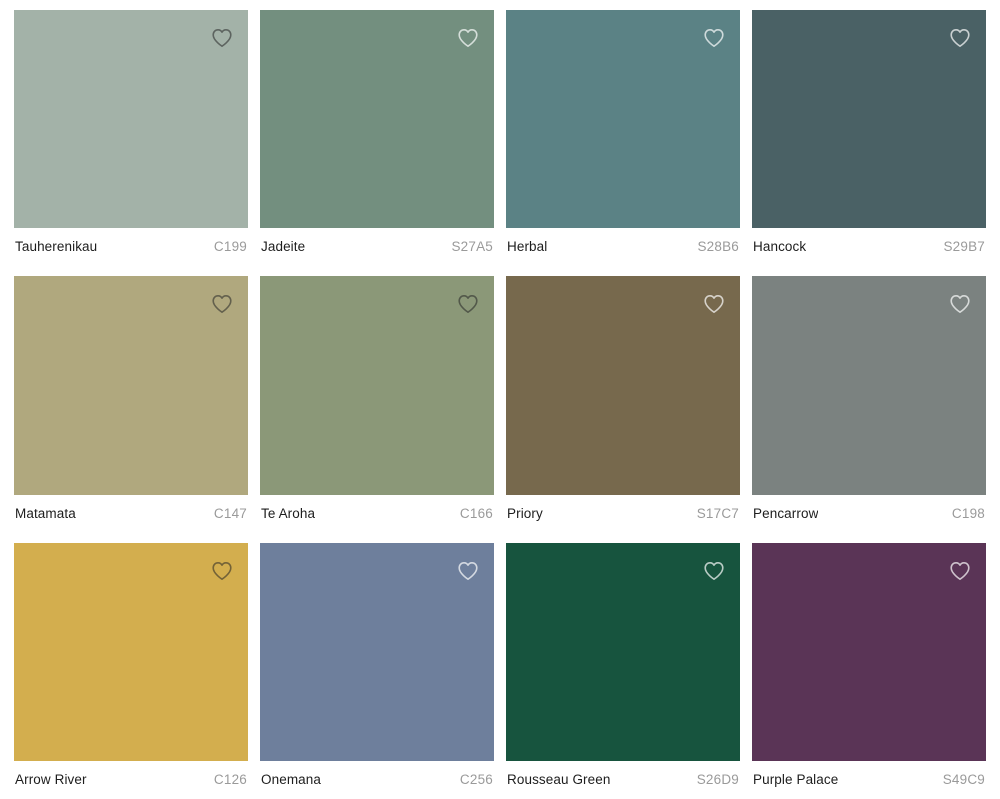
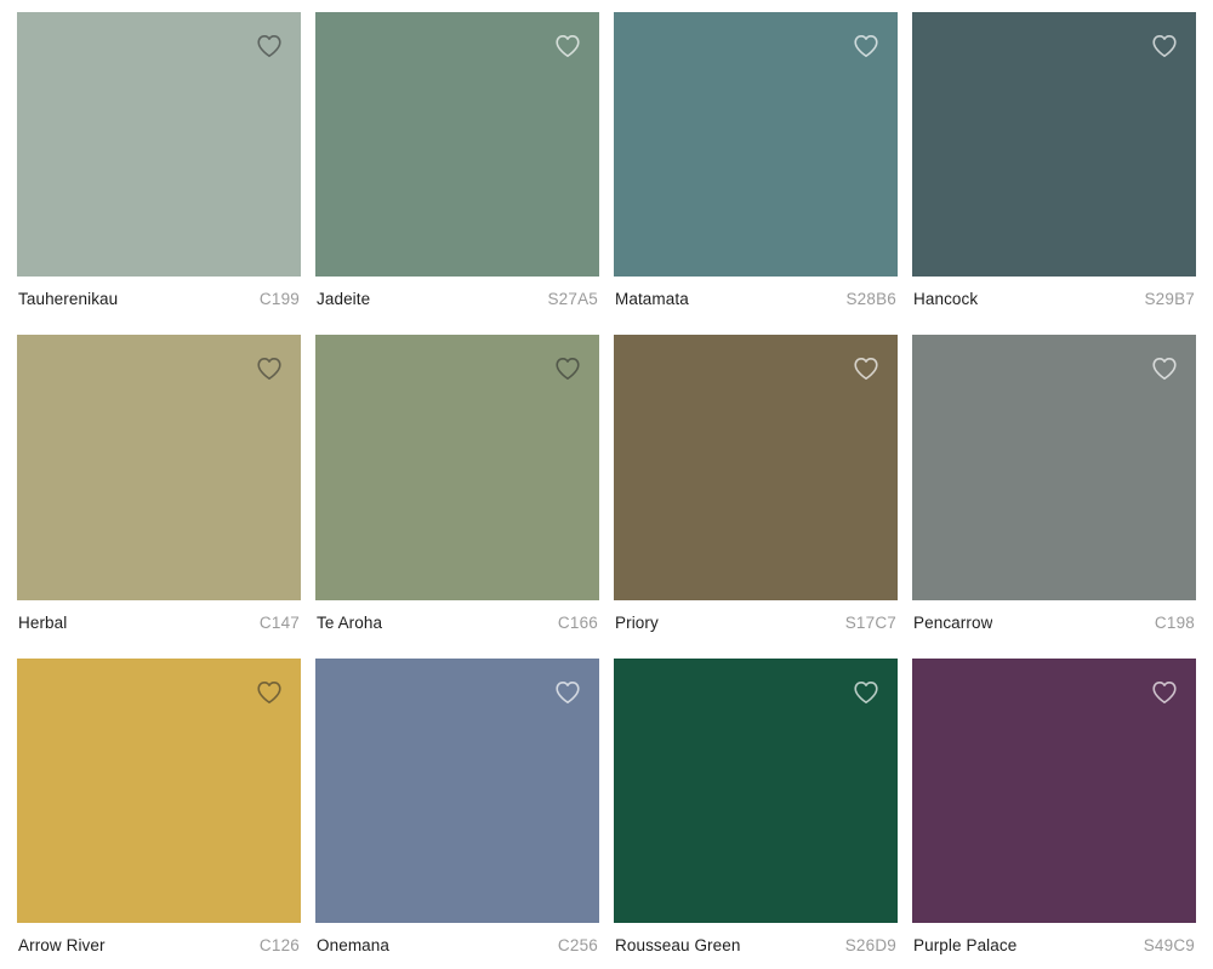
  Tauherenikau
  C199
  Jadeite
  S27A5
- Herbal
+ Matamata
  S28B6
  Hancock
  S29B7
- Matamata
+ Herbal
  C147
  Te Aroha
  C166
  Priory
  S17C7
  Pencarrow
  C198
  Arrow River
  C126
  Onemana
  C256
  Rousseau Green
  S26D9
  Purple Palace
  S49C9
